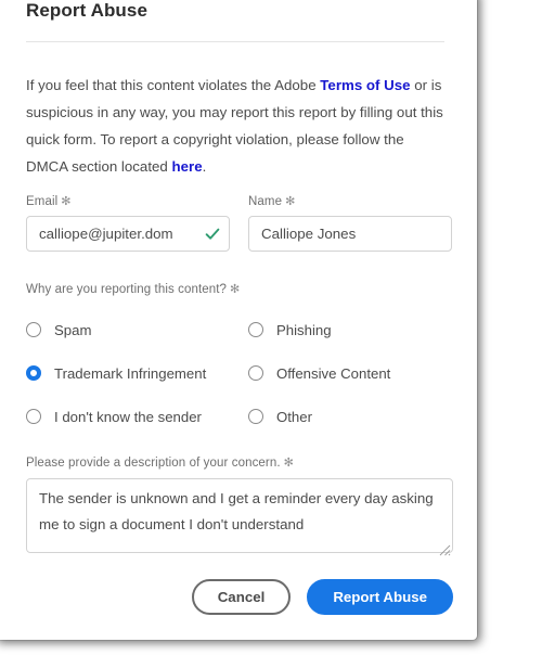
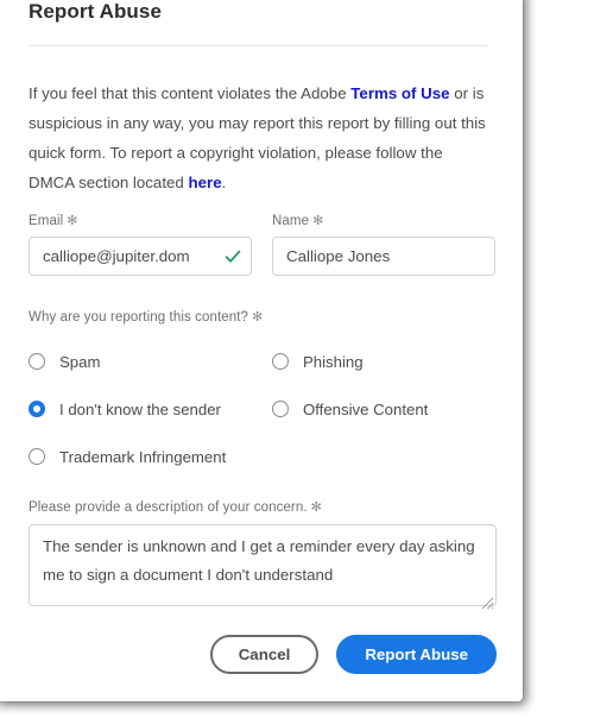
  Report Abuse
  If you feel that this content violates the Adobe Terms of Use or is suspicious in any way, you may report this report by filling out this quick form. To report a copyright violation, please follow the DMCA section located here.
  Email ✻
  calliope@jupiter.dom
  Name ✻
  Calliope Jones
  Why are you reporting this content? ✻
  Spam
  Phishing
- Trademark Infringement
+ I don't know the sender
  Offensive Content
- I don't know the sender
+ Trademark Infringement
- Other
  Please provide a description of your concern. ✻
  Cancel
  Report Abuse
